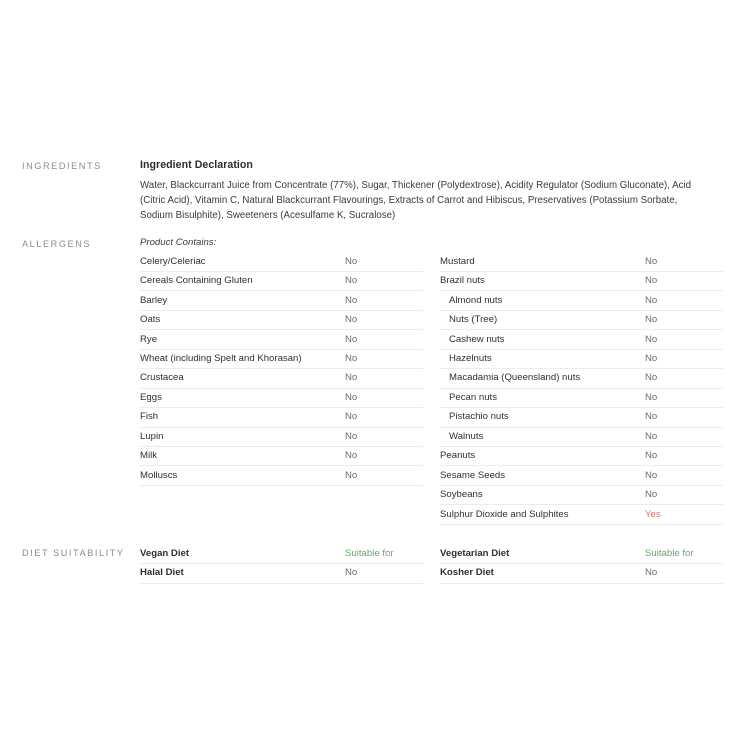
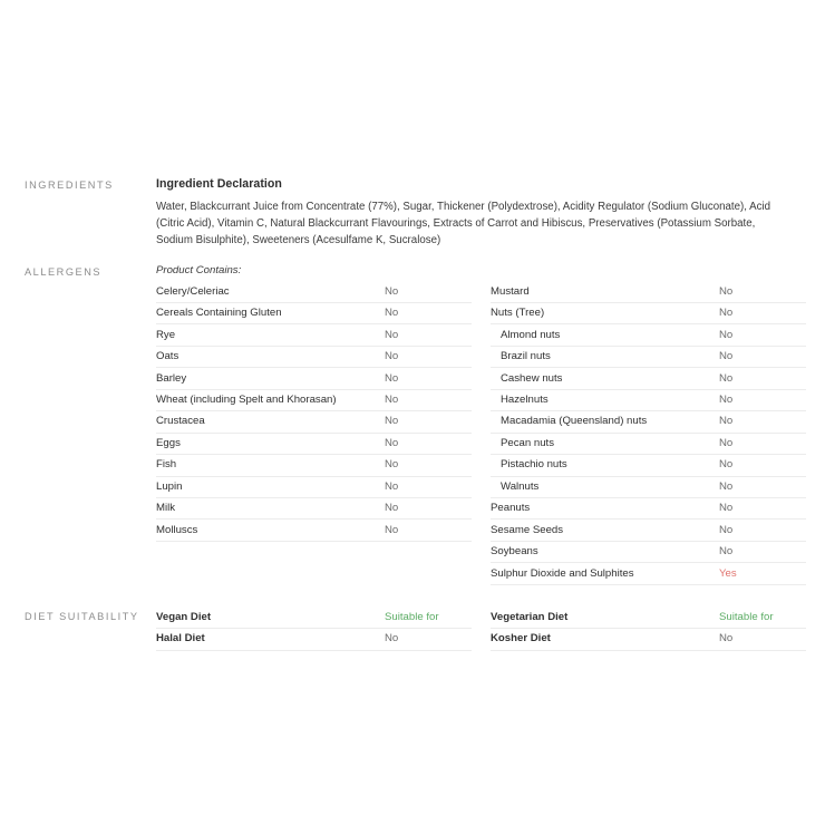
  INGREDIENTS
  Ingredient Declaration
  Water, Blackcurrant Juice from Concentrate (77%), Sugar, Thickener (Polydextrose), Acidity Regulator (Sodium Gluconate), Acid (Citric Acid), Vitamin C, Natural Blackcurrant Flavourings, Extracts of Carrot and Hibiscus, Preservatives (Potassium Sorbate, Sodium Bisulphite), Sweeteners (Acesulfame K, Sucralose)
  ALLERGENS
  Product Contains:
  Celery/Celeriac
  No
  Cereals Containing Gluten
  No
- Barley
+ Rye
  No
  Oats
  No
- Rye
+ Barley
  No
  Wheat (including Spelt and Khorasan)
  No
  Crustacea
  No
  Eggs
  No
  Fish
  No
  Lupin
  No
  Milk
  No
  Molluscs
  No
  Mustard
  No
- Brazil nuts
+ Nuts (Tree)
  No
  Almond nuts
  No
- Nuts (Tree)
+ Brazil nuts
  No
  Cashew nuts
  No
  Hazelnuts
  No
  Macadamia (Queensland) nuts
  No
  Pecan nuts
  No
  Pistachio nuts
  No
  Walnuts
  No
  Peanuts
  No
  Sesame Seeds
  No
  Soybeans
  No
  Sulphur Dioxide and Sulphites
  Yes
  DIET SUITABILITY
  Vegan Diet
  Suitable for
  Halal Diet
  No
  Vegetarian Diet
  Suitable for
  Kosher Diet
  No
